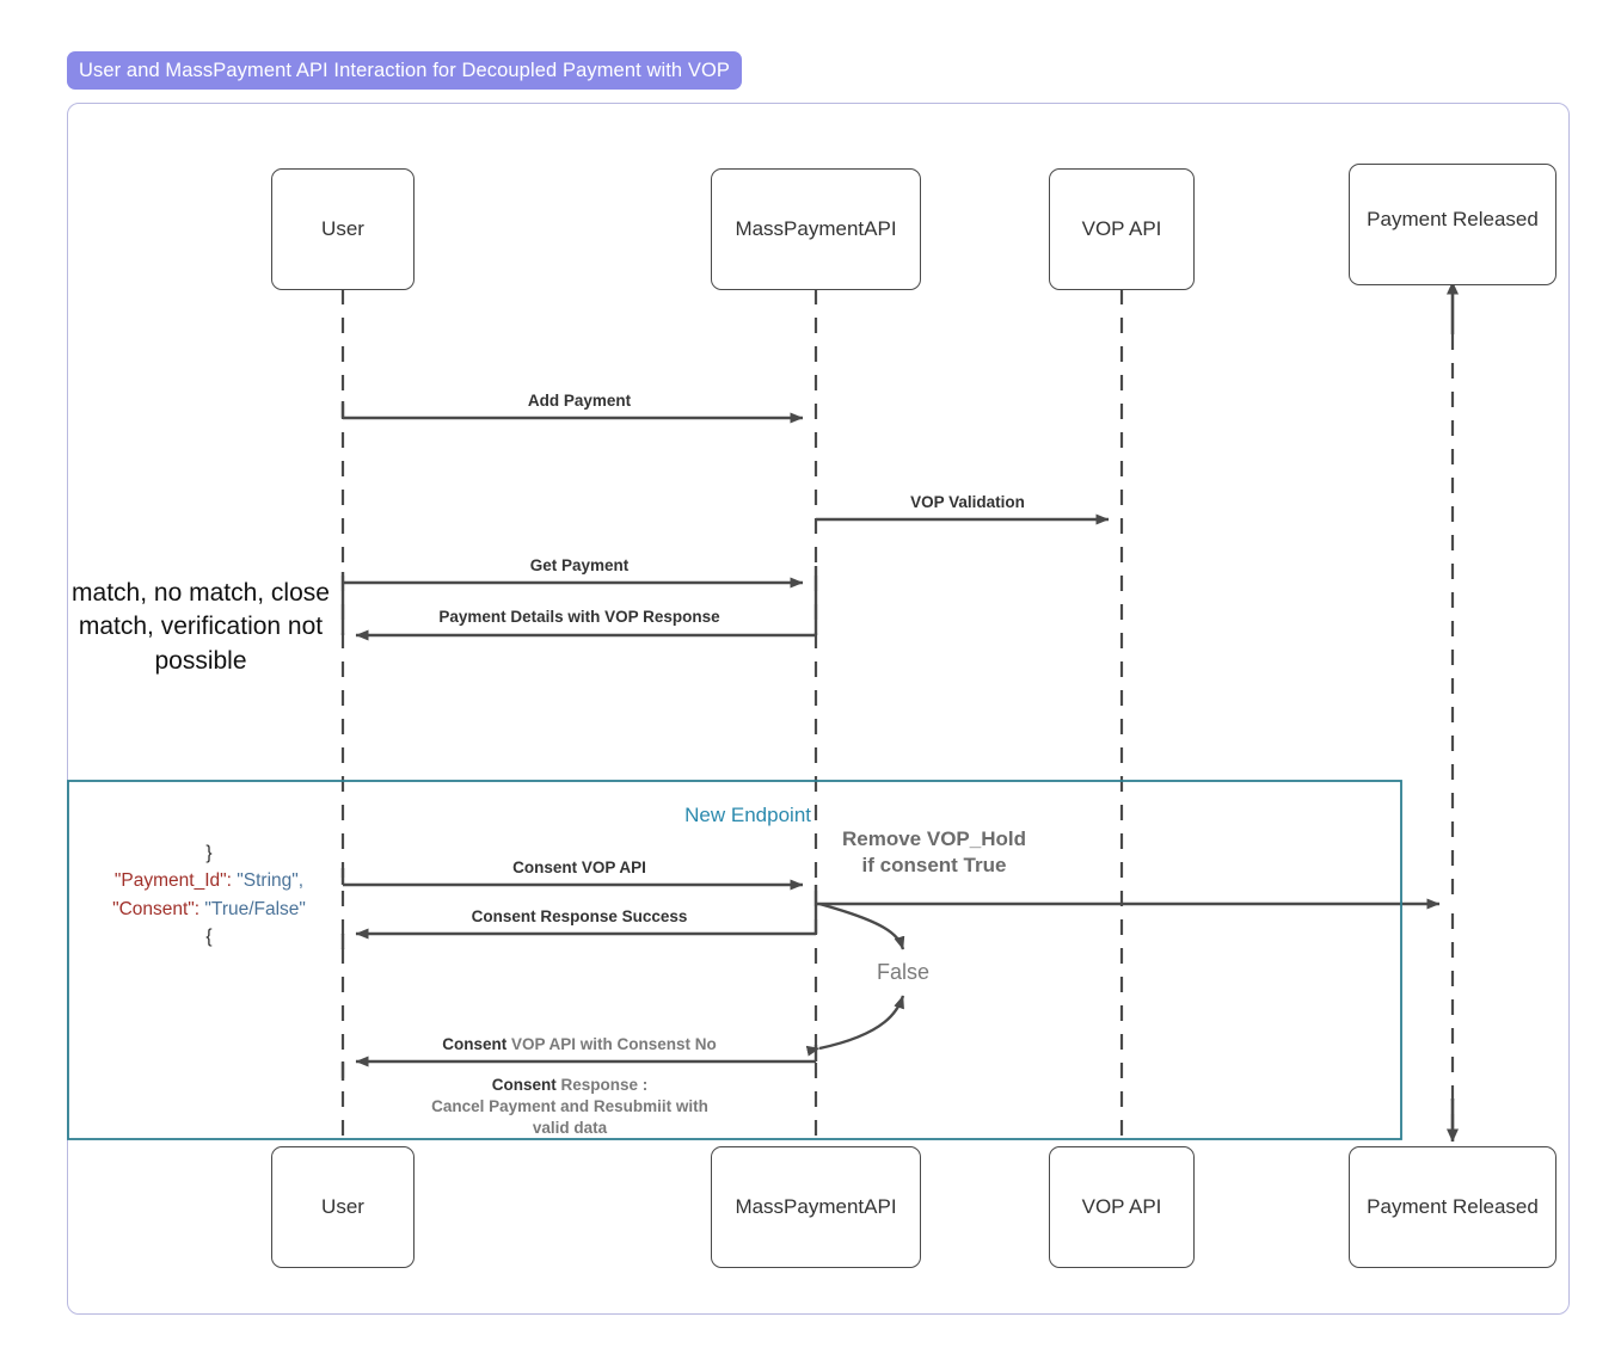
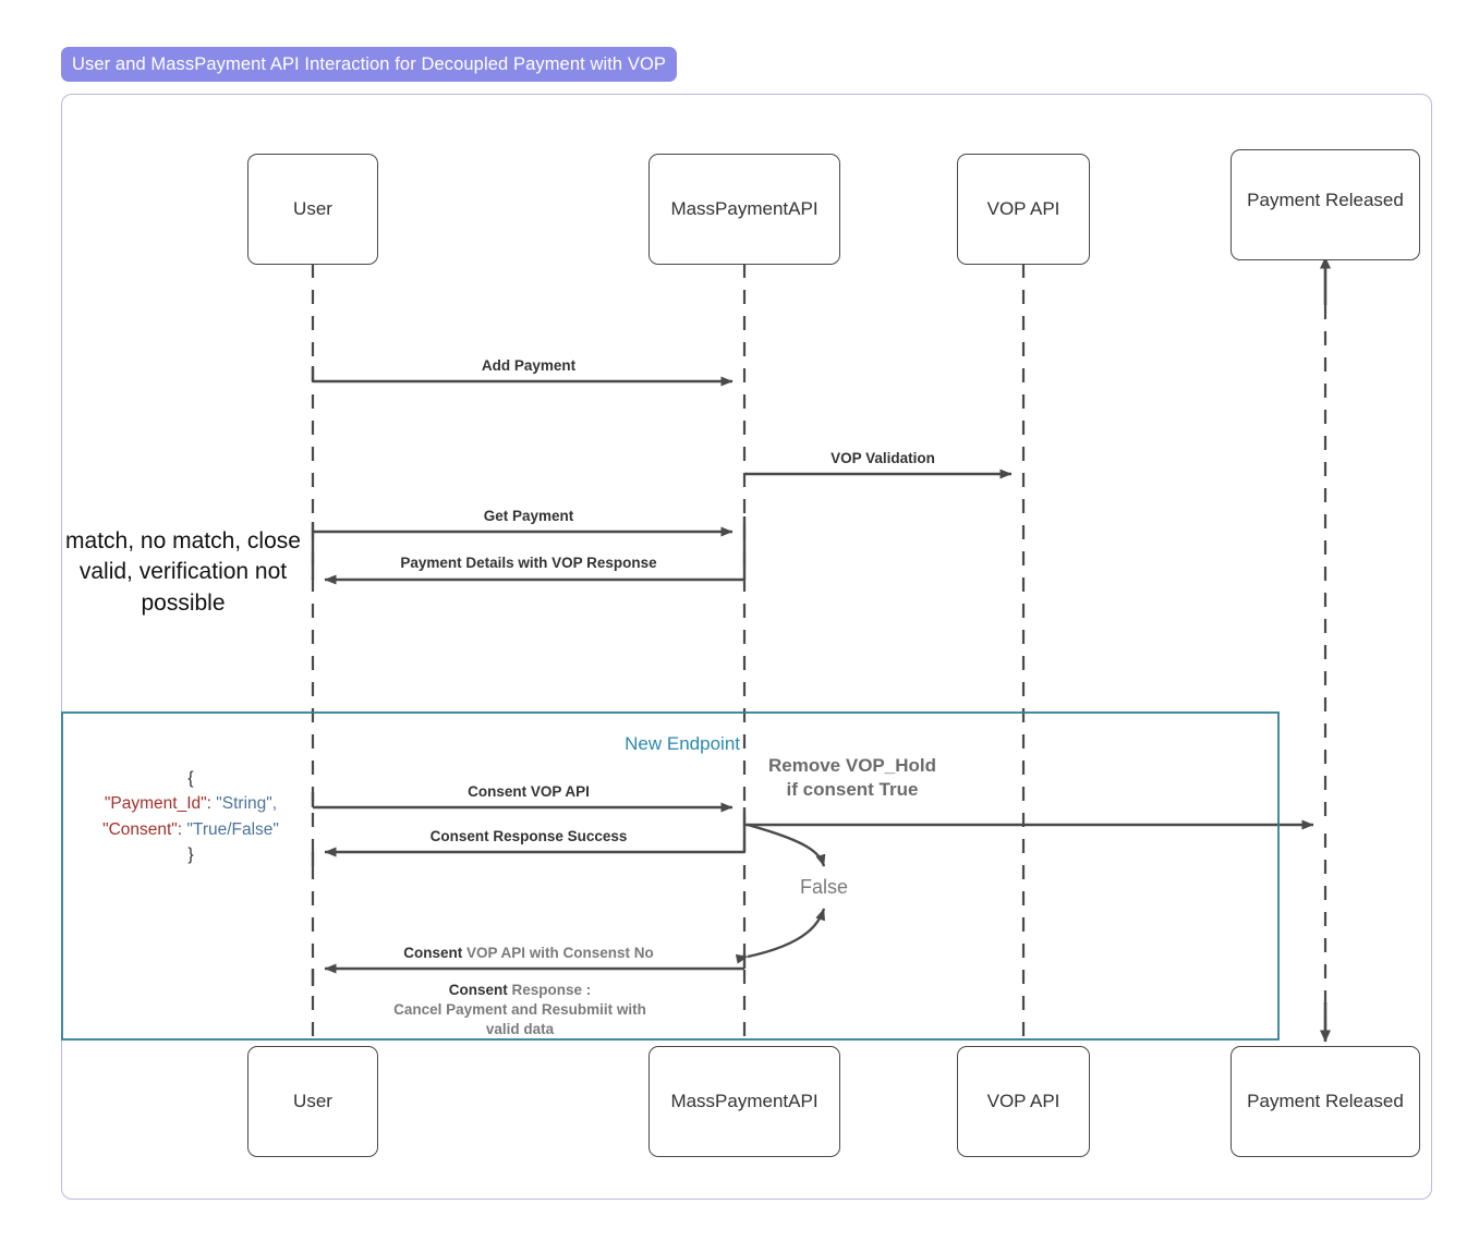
  User and MassPayment API Interaction for Decoupled Payment with VOP
  User
  MassPaymentAPI
  VOP API
  Payment Released
  User
  MassPaymentAPI
  VOP API
  Payment Released
  Add Payment
  VOP Validation
  Get Payment
  Payment Details with VOP Response
  Consent VOP API
  Consent Response Success
  Consent VOP API with Consenst No
  Consent Response :
  Cancel Payment and Resubmiit with
  valid data
  Remove VOP_Hold
  if consent True
- match, no match, close match, verification not possible
+ match, no match, close valid, verification not possible
- }
+ {
  "Payment_Id": "String",
  "Consent": "True/False"
- {
+ }
  New Endpoint
  False
